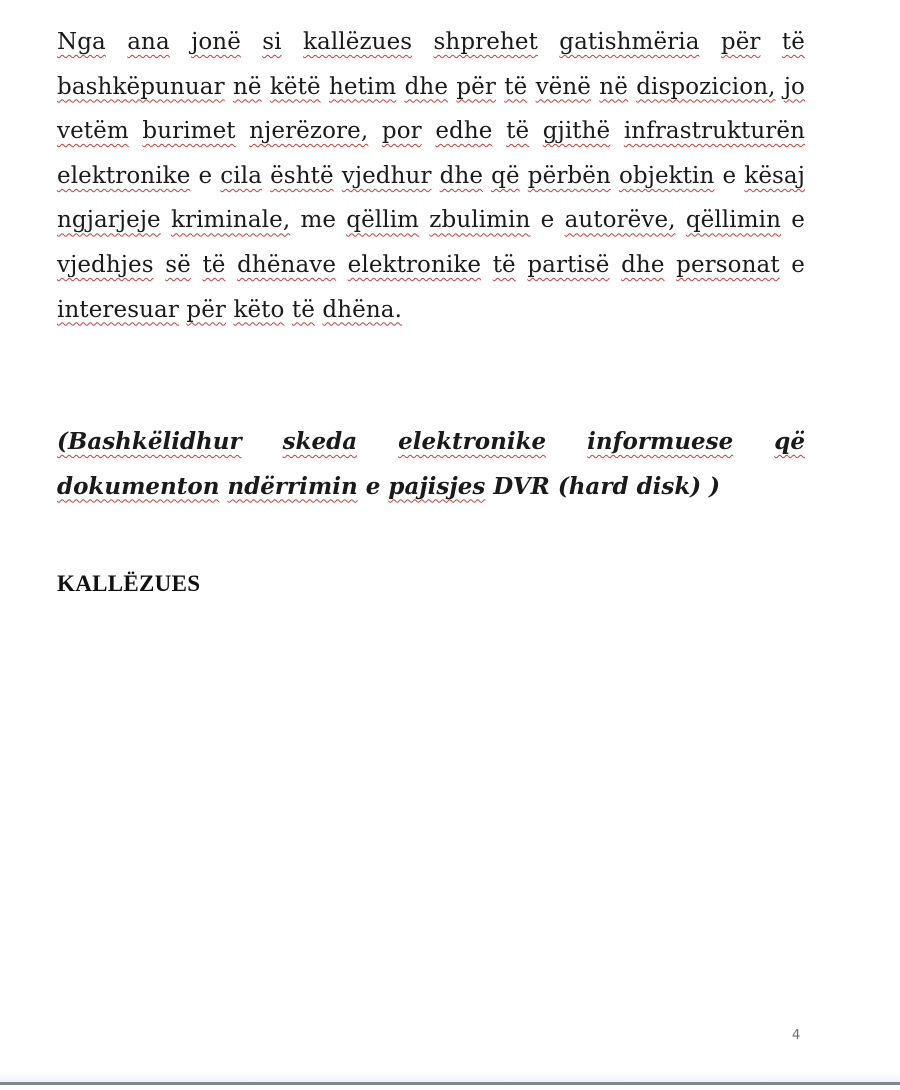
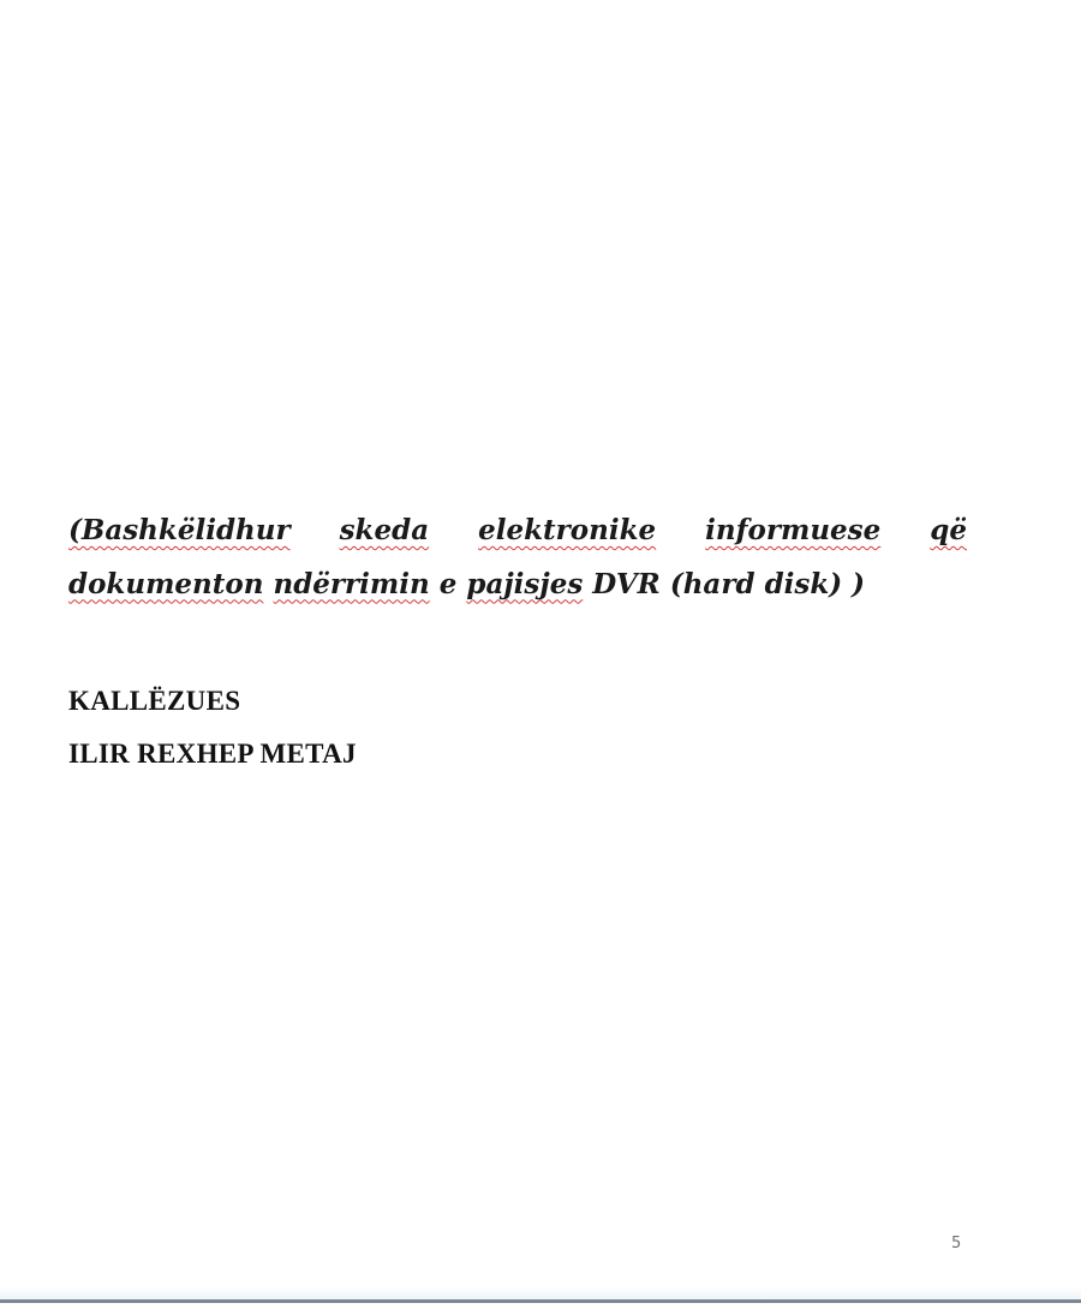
- Nga ana jonë si kallëzues shprehet gatishmëria për të bashkëpunuar në këtë hetim dhe për të vënë në dispozicion, jo vetëm burimet njerëzore, por edhe të gjithë infrastrukturën elektronike e cila është vjedhur dhe që përbën objektin e kësaj ngjarjeje kriminale, me qëllim zbulimin e autorëve, qëllimin e vjedhjes së të dhënave elektronike të partisë dhe personat e interesuar për këto të dhëna.
  (Bashkëlidhur skeda elektronike informuese që dokumenton ndërrimin e pajisjes DVR (hard disk) )
  KALLËZUES
+ ILIR REXHEP METAJ
- 4
+ 5
